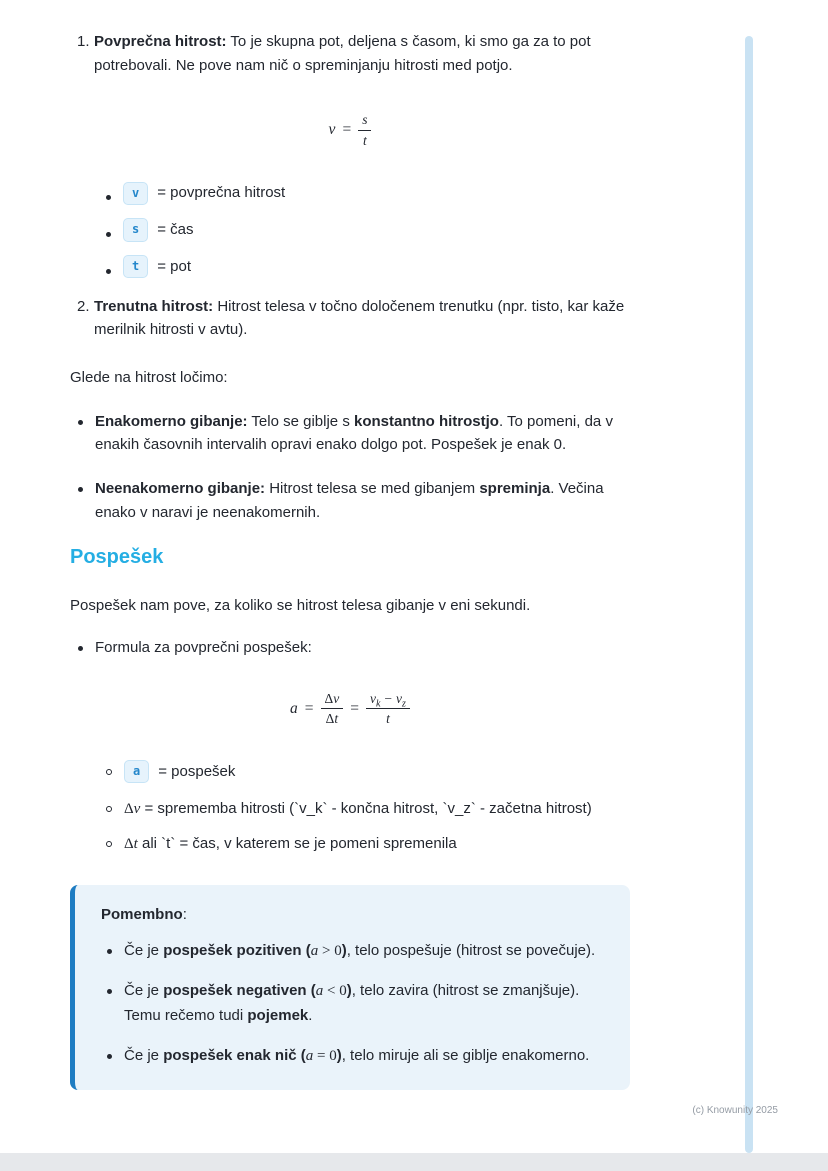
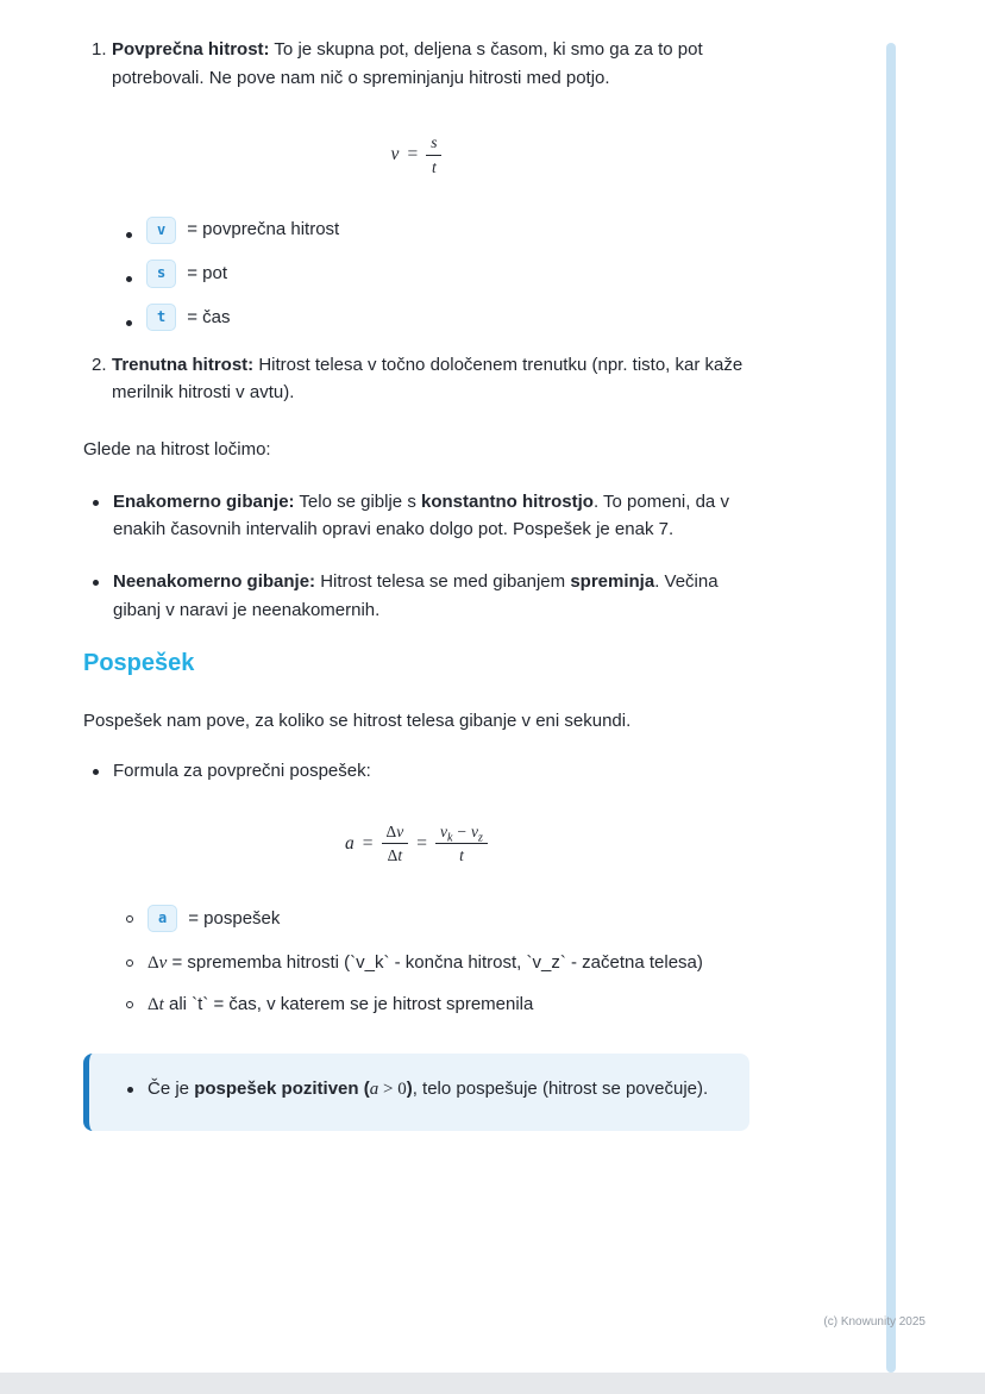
  1.
  Povprečna hitrost: To je skupna pot, deljena s časom, ki smo ga za to pot potrebovali. Ne pove nam nič o spreminjanju hitrosti med potjo.
  v
  =
  s
  t
  v
  = povprečna hitrost
  s
- = čas
+ = pot
  t
- = pot
+ = čas
  2.
  Trenutna hitrost: Hitrost telesa v točno določenem trenutku (npr. tisto, kar kaže merilnik hitrosti v avtu).
  Glede na hitrost ločimo:
- Enakomerno gibanje: Telo se giblje s konstantno hitrostjo. To pomeni, da v enakih časovnih intervalih opravi enako dolgo pot. Pospešek je enak 0.
+ Enakomerno gibanje: Telo se giblje s konstantno hitrostjo. To pomeni, da v enakih časovnih intervalih opravi enako dolgo pot. Pospešek je enak 7.
- Neenakomerno gibanje: Hitrost telesa se med gibanjem spreminja. Večina enako v naravi je neenakomernih.
+ Neenakomerno gibanje: Hitrost telesa se med gibanjem spreminja. Večina gibanj v naravi je neenakomernih.
  Pospešek
  Pospešek nam pove, za koliko se hitrost telesa gibanje v eni sekundi.
  Formula za povprečni pospešek:
  a
  =
  Δv
  Δt
  =
  vk− vz
  t
  a
  = pospešek
- Δv = sprememba hitrosti (`v_k` - končna hitrost, `v_z` - začetna hitrost)
+ Δv = sprememba hitrosti (`v_k` - končna hitrost, `v_z` - začetna telesa)
- Δt ali `t` = čas, v katerem se je pomeni spremenila
+ Δt ali `t` = čas, v katerem se je hitrost spremenila
- Pomembno:
  Če je pospešek pozitiven (a > 0), telo pospešuje (hitrost se povečuje).
- Če je pospešek negativen (a < 0), telo zavira (hitrost se zmanjšuje). Temu rečemo tudi pojemek.
- Če je pospešek enak nič (a = 0), telo miruje ali se giblje enakomerno.
  (c) Knowunity 2025
